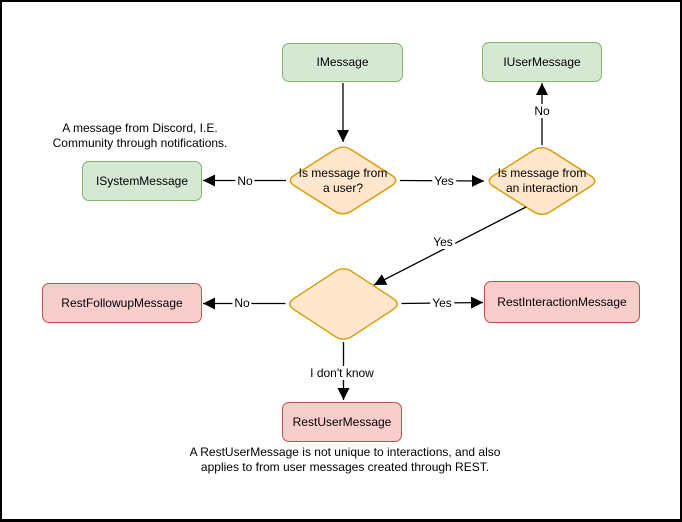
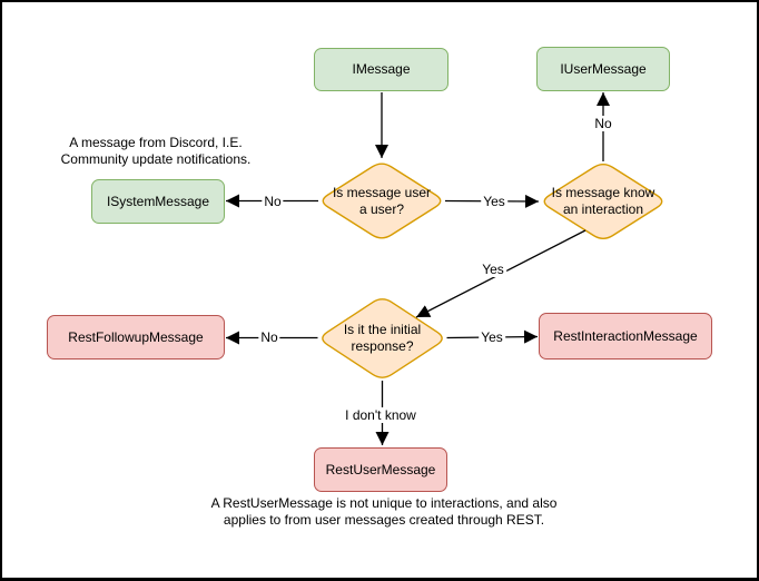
  IMessage
  IUserMessage
  ISystemMessage
  RestFollowupMessage
  RestInteractionMessage
  RestUserMessage
- Is message from a user?
+ Is message user a user?
- Is message from an interaction
+ Is message know an interaction
+ Is it the initial response?
  No
  Yes
  No
  Yes
  No
  Yes
  I don't know
- A message from Discord, I.E. Community through notifications.
+ A message from Discord, I.E. Community update notifications.
  A RestUserMessage is not unique to interactions, and also applies to from user messages created through REST.
